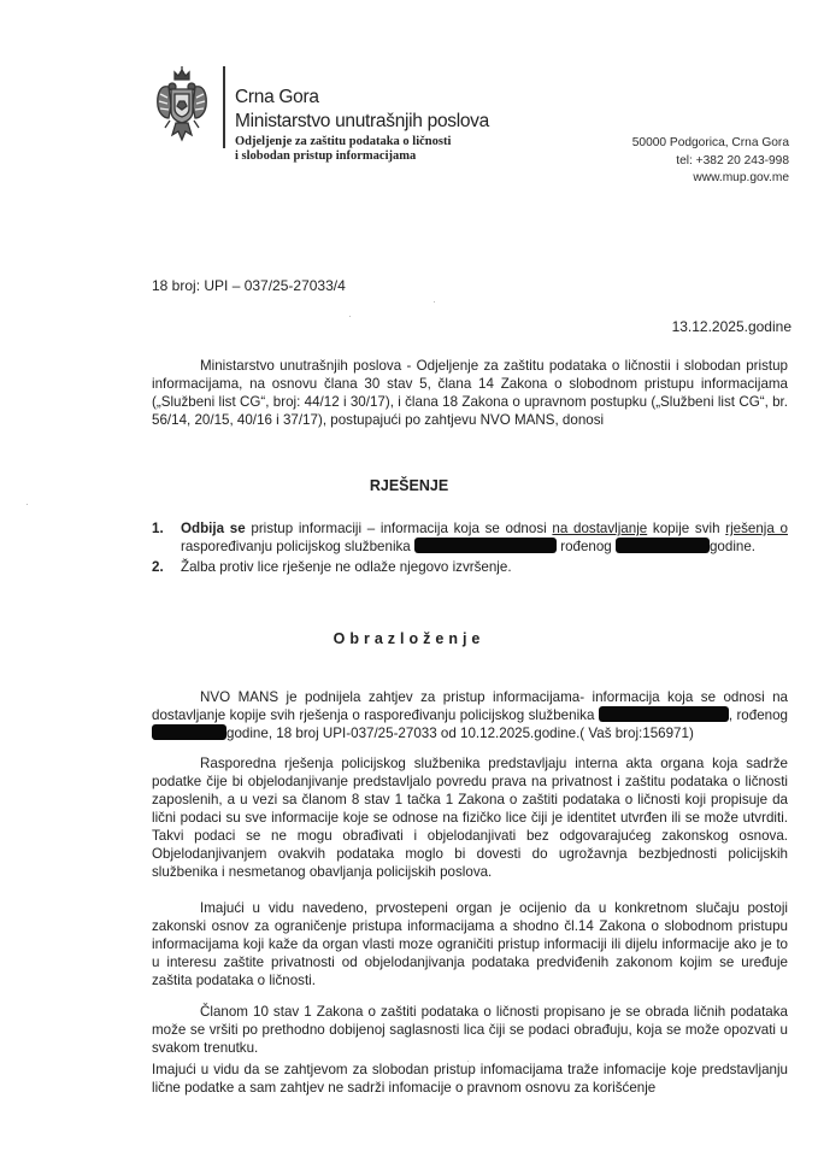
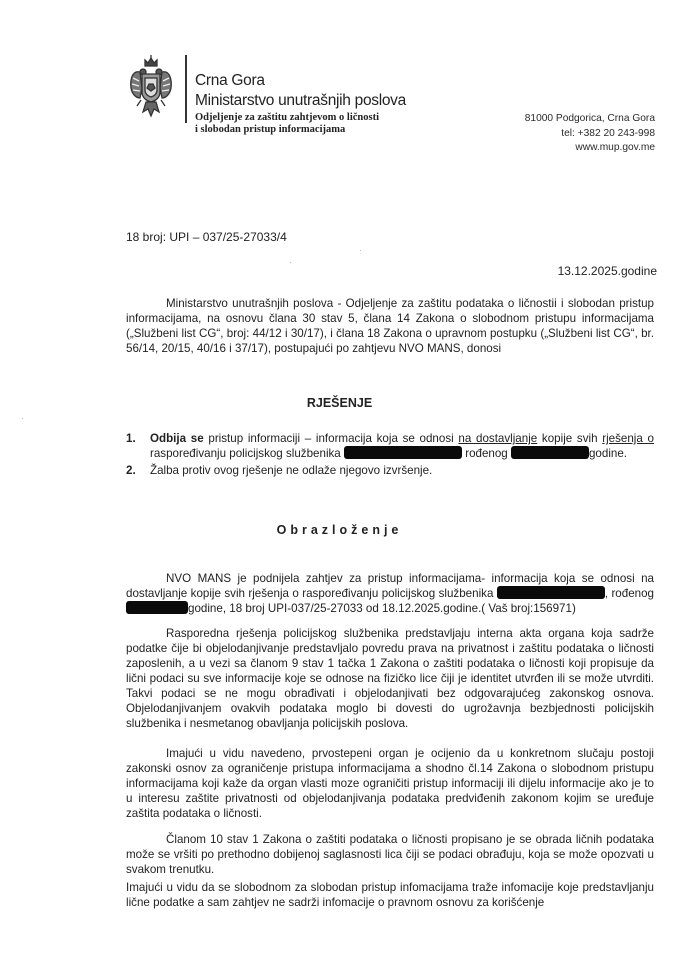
  Crna Gora
  Ministarstvo unutrašnjih poslova
- Odjeljenje za zaštitu podataka o ličnosti
+ Odjeljenje za zaštitu zahtjevom o ličnosti
  i slobodan pristup informacijama
- 50000 Podgorica, Crna Gora
+ 81000 Podgorica, Crna Gora
  tel: +382 20 243-998
  www.mup.gov.me
  18 broj: UPI – 037/25-27033/4
  13.12.2025.godine
  Ministarstvo unutrašnjih poslova - Odjeljenje za zaštitu podataka o ličnostii i slobodan pristup informacijama, na osnovu člana 30 stav 5, člana 14 Zakona o slobodnom pristupu informacijama („Službeni list CG“, broj: 44/12 i 30/17), i člana 18 Zakona o upravnom postupku („Službeni list CG“, br. 56/14, 20/15, 40/16 i 37/17), postupajući po zahtjevu NVO MANS, donosi
  RJEŠENJE
  1.
  Odbija se pristup informaciji – informacija koja se odnosi na dostavljanje kopije svih rješenja o raspoređivanju policijskog službenika rođenog godine.
  2.
- Žalba protiv lice rješenje ne odlaže njegovo izvršenje.
+ Žalba protiv ovog rješenje ne odlaže njegovo izvršenje.
  Obrazloženje
- NVO MANS je podnijela zahtjev za pristup informacijama- informacija koja se odnosi na dostavljanje kopije svih rješenja o raspoređivanju policijskog službenika , rođenog godine, 18 broj UPI-037/25-27033 od 10.12.2025.godine.( Vaš broj:156971)
+ NVO MANS je podnijela zahtjev za pristup informacijama- informacija koja se odnosi na dostavljanje kopije svih rješenja o raspoređivanju policijskog službenika , rođenog godine, 18 broj UPI-037/25-27033 od 18.12.2025.godine.( Vaš broj:156971)
- Rasporedna rješenja policijskog službenika predstavljaju interna akta organa koja sadrže podatke čije bi objelodanjivanje predstavljalo povredu prava na privatnost i zaštitu podataka o ličnosti zaposlenih, a u vezi sa članom 8 stav 1 tačka 1 Zakona o zaštiti podataka o ličnosti koji propisuje da lični podaci su sve informacije koje se odnose na fizičko lice čiji je identitet utvrđen ili se može utvrditi. Takvi podaci se ne mogu obrađivati i objelodanjivati bez odgovarajućeg zakonskog osnova. Objelodanjivanjem ovakvih podataka moglo bi dovesti do ugrožavnja bezbjednosti policijskih službenika i nesmetanog obavljanja policijskih poslova.
+ Rasporedna rješenja policijskog službenika predstavljaju interna akta organa koja sadrže podatke čije bi objelodanjivanje predstavljalo povredu prava na privatnost i zaštitu podataka o ličnosti zaposlenih, a u vezi sa članom 9 stav 1 tačka 1 Zakona o zaštiti podataka o ličnosti koji propisuje da lični podaci su sve informacije koje se odnose na fizičko lice čiji je identitet utvrđen ili se može utvrditi. Takvi podaci se ne mogu obrađivati i objelodanjivati bez odgovarajućeg zakonskog osnova. Objelodanjivanjem ovakvih podataka moglo bi dovesti do ugrožavnja bezbjednosti policijskih službenika i nesmetanog obavljanja policijskih poslova.
  Imajući u vidu navedeno, prvostepeni organ je ocijenio da u konkretnom slučaju postoji zakonski osnov za ograničenje pristupa informacijama a shodno čl.14 Zakona o slobodnom pristupu informacijama koji kaže da organ vlasti moze ograničiti pristup informaciji ili dijelu informacije ako je to u interesu zaštite privatnosti od objelodanjivanja podataka predviđenih zakonom kojim se uređuje zaštita podataka o ličnosti.
  Članom 10 stav 1 Zakona o zaštiti podataka o ličnosti propisano je se obrada ličnih podataka može se vršiti po prethodno dobijenoj saglasnosti lica čiji se podaci obrađuju, koja se može opozvati u svakom trenutku.
- Imajući u vidu da se zahtjevom za slobodan pristup infomacijama traže infomacije koje predstavljanju lične podatke a sam zahtjev ne sadrži infomacije o pravnom osnovu za korišćenje
+ Imajući u vidu da se slobodnom za slobodan pristup infomacijama traže infomacije koje predstavljanju lične podatke a sam zahtjev ne sadrži infomacije o pravnom osnovu za korišćenje
